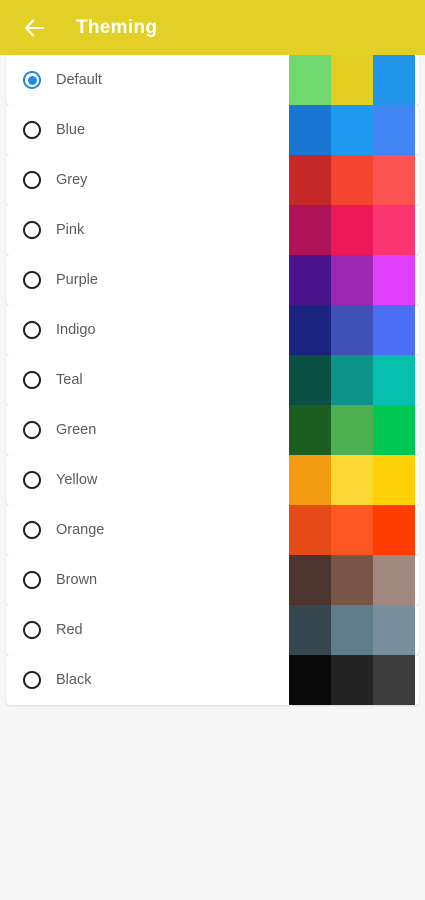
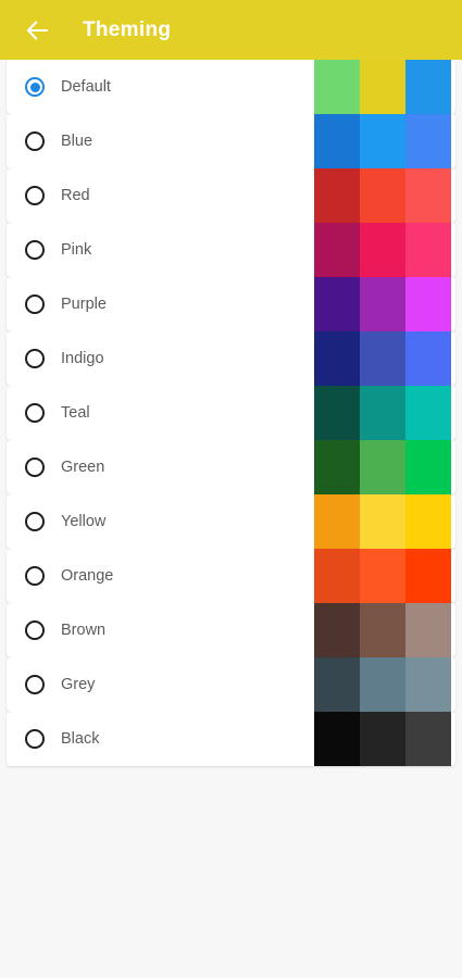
  Theming
  Default
  Blue
- Grey
+ Red
  Pink
  Purple
  Indigo
  Teal
  Green
  Yellow
  Orange
  Brown
- Red
+ Grey
  Black
